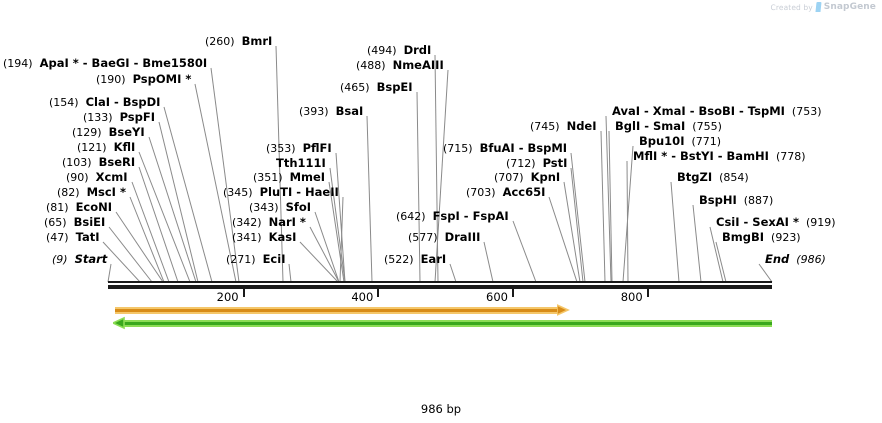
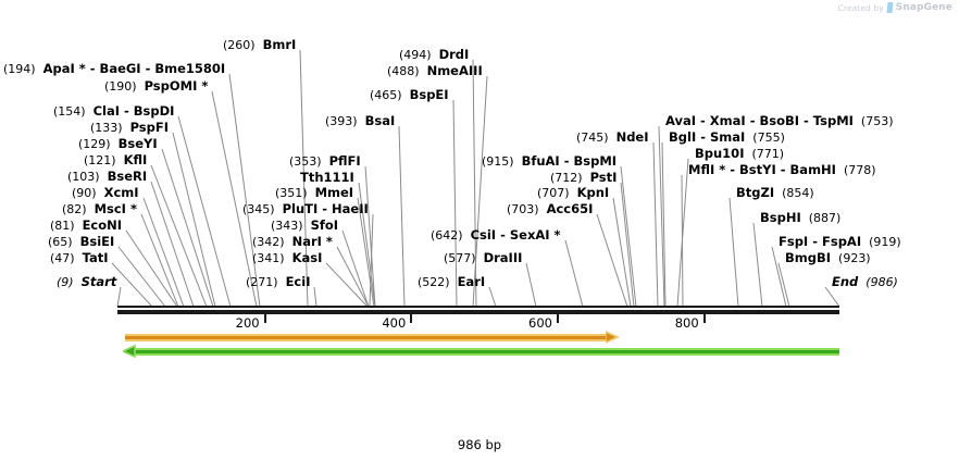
  Created by
  SnapGene
  (9) Start
  (47) TatI
  (65) BsiEI
  (81) EcoNI
  (82) MscI *
  (90) XcmI
  (103) BseRI
  (121) KflI
  (129) BseYI
  (133) PspFI
  (154) ClaI - BspDI
  (190) PspOMI *
  (194) ApaI * - BaeGI - Bme1580I
  (260) BmrI
  (271) EciI
  (341) KasI
  (342) NarI *
  (343) SfoI
  (345) PluTI - HaeII
  (351) MmeI
  Tth111I
  (353) PflFI
  (393) BsaI
  (465) BspEI
  (488) NmeAIII
  (494) DrdI
  (522) EarI
  (577) DraIII
- (642) FspI - FspAI
+ (642) CsiI - SexAI *
  (703) Acc65I
  (707) KpnI
  (712) PstI
- (715) BfuAI - BspMI
+ (915) BfuAI - BspMI
  (745) NdeI
  MflI * - BstYI - BamHI (778)
  Bpu10I (771)
  BglI - SmaI (755)
  AvaI - XmaI - BsoBI - TspMI (753)
  BtgZI (854)
  BspHI (887)
- CsiI - SexAI * (919)
+ FspI - FspAI (919)
  BmgBI (923)
  End (986)
  200
  400
  600
  800
  986 bp
